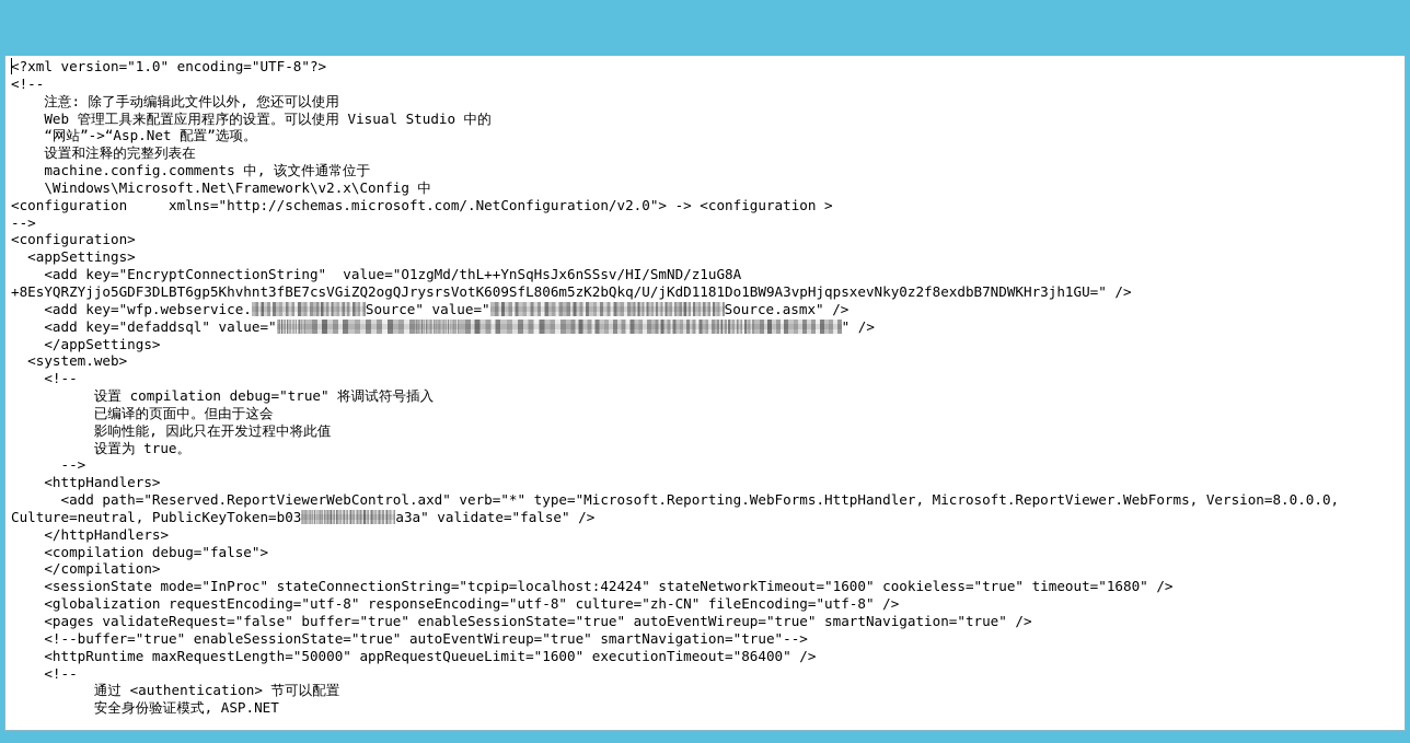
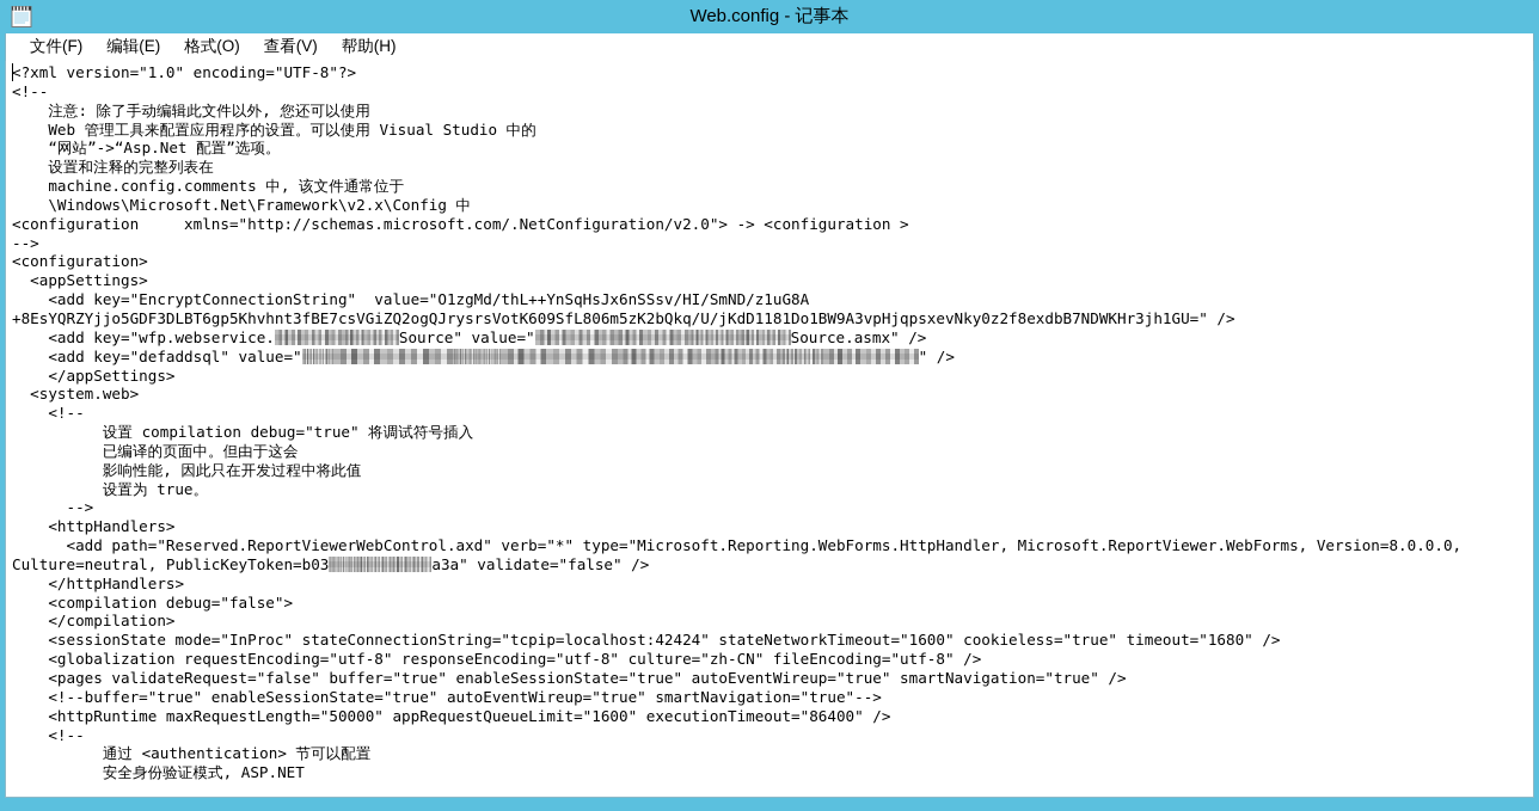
+ Web.config - 记事本
+ 文件(F)
+ 编辑(E)
+ 格式(O)
+ 查看(V)
+ 帮助(H)
  <?xml version="1.0" encoding="UTF-8"?>
  <!--
  注意: 除了手动编辑此文件以外, 您还可以使用
  Web 管理工具来配置应用程序的设置。可以使用 Visual Studio 中的
  “网站”->“Asp.Net 配置”选项。
  设置和注释的完整列表在
  machine.config.comments 中, 该文件通常位于
  \Windows\Microsoft.Net\Framework\v2.x\Config 中
  <configuration xmlns="http://schemas.microsoft.com/.NetConfiguration/v2.0"> -> <configuration >
  -->
  <configuration>
  <appSettings>
  <add key="EncryptConnectionString" value="O1zgMd/thL++YnSqHsJx6nSSsv/HI/SmND/z1uG8A
  +8EsYQRZYjjo5GDF3DLBT6gp5Khvhnt3fBE7csVGiZQ2ogQJrysrsVotK609SfL806m5zK2bQkq/U/jKdD1181Do1BW9A3vpHjqpsxevNky0z2f8exdbB7NDWKHr3jh1GU=" />
  <add key="wfp.webservice. Source" value=" Source.asmx" />
  <add key="defaddsql" value=" " />
  </appSettings>
  <system.web>
  <!--
  设置 compilation debug="true" 将调试符号插入
  已编译的页面中。但由于这会
  影响性能, 因此只在开发过程中将此值
  设置为 true。
  -->
  <httpHandlers>
  <add path="Reserved.ReportViewerWebControl.axd" verb="*" type="Microsoft.Reporting.WebForms.HttpHandler, Microsoft.ReportViewer.WebForms, Version=8.0.0.0,
  Culture=neutral, PublicKeyToken=b03 a3a" validate="false" />
  </httpHandlers>
  <compilation debug="false">
  </compilation>
  <sessionState mode="InProc" stateConnectionString="tcpip=localhost:42424" stateNetworkTimeout="1600" cookieless="true" timeout="1680" />
  <globalization requestEncoding="utf-8" responseEncoding="utf-8" culture="zh-CN" fileEncoding="utf-8" />
  <pages validateRequest="false" buffer="true" enableSessionState="true" autoEventWireup="true" smartNavigation="true" />
  <!--buffer="true" enableSessionState="true" autoEventWireup="true" smartNavigation="true"-->
  <httpRuntime maxRequestLength="50000" appRequestQueueLimit="1600" executionTimeout="86400" />
  <!--
  通过 <authentication> 节可以配置
  安全身份验证模式, ASP.NET
